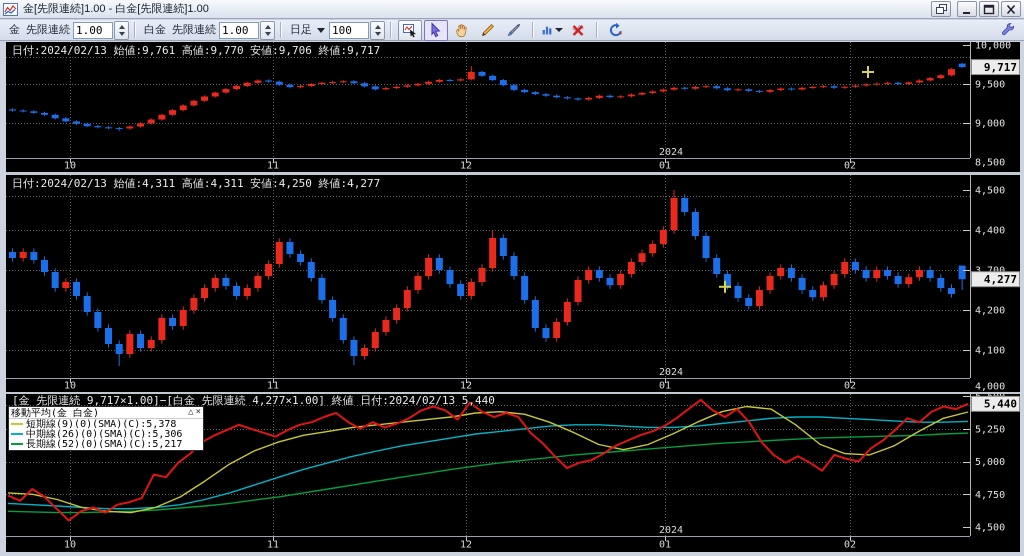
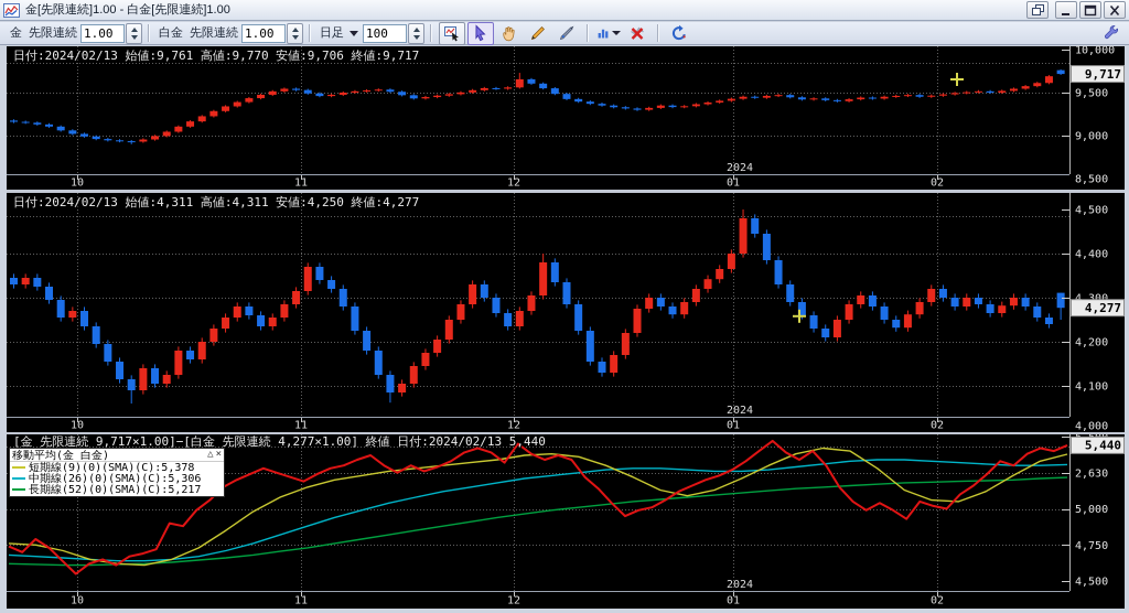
  金[先限連続]1.00 - 白金[先限連続]1.00
  金
  先限連続
  1.00
  白金
  先限連続
  1.00
  日足
  100
  10,000
  9,500
  9,000
  8,500
  9,717
  10
  11
  12
  01
  02
  2024
  4,500
  4,400
- 3,700
+ 4,300
  4,200
  4,100
  4,000
  4,277
  10
  11
  12
  01
  02
  2024
- 5,250
+ 2,630
  5,000
  4,750
  4,500
  5,440
  10
  11
  12
  01
  02
  2024
  日付:2024/02/13 始値:9,761 高値:9,770 安値:9,706 終値:9,717
  日付:2024/02/13 始値:4,311 高値:4,311 安値:4,250 終値:4,277
  [金 先限連続 9,717×1.00]−[白金 先限連続 4,277×1.00] 終値 日付:2024/02/13 5,440
  移動平均(金 白金)
  △
  ×
  短期線(9)(0)(SMA)(C):5,378
  中期線(26)(0)(SMA)(C):5,306
  長期線(52)(0)(SMA)(C):5,217
